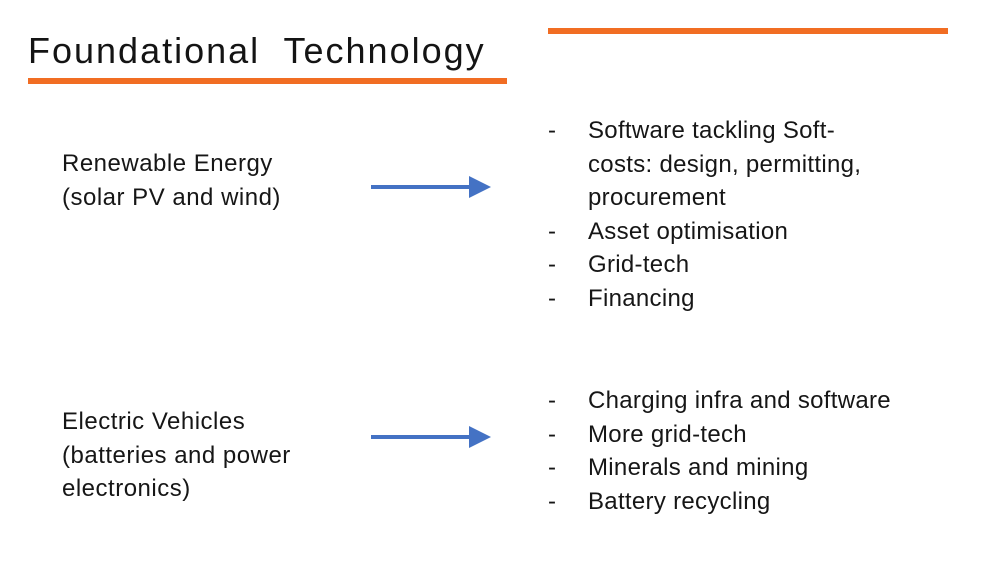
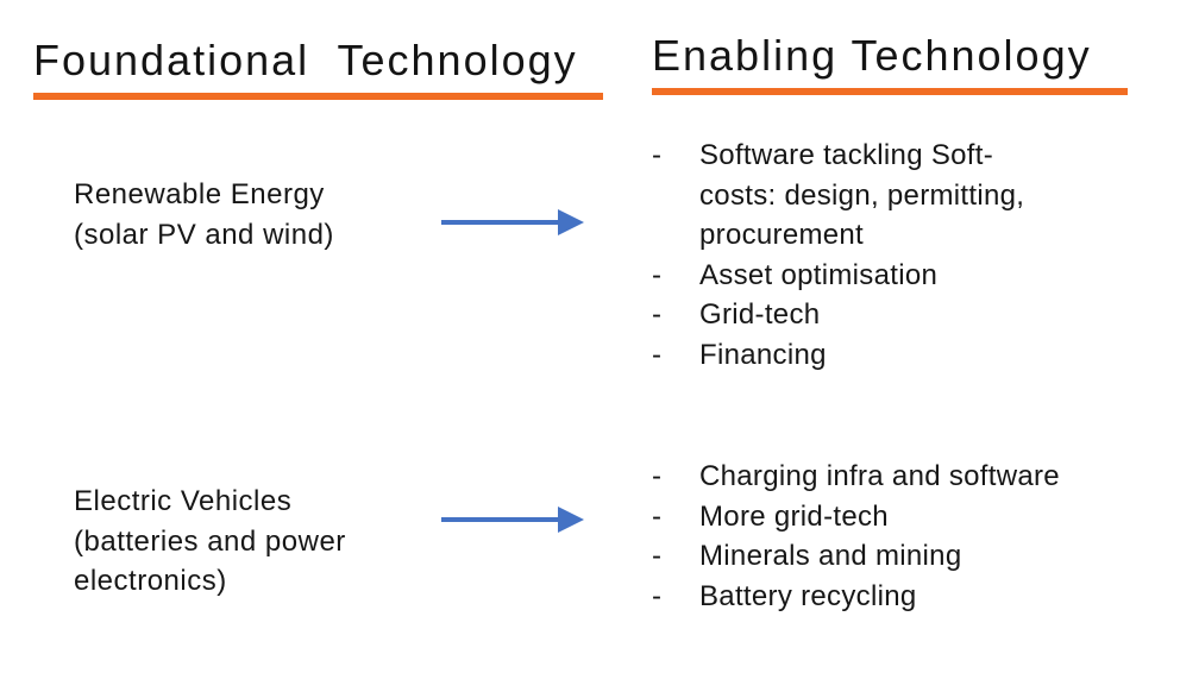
  Foundational Technology
+ Enabling Technology
  Renewable Energy
  (solar PV and wind)
  -
  Software tackling Soft-
  costs: design, permitting,
  procurement
  -
  Asset optimisation
  -
  Grid-tech
  -
  Financing
  Electric Vehicles
  (batteries and power
  electronics)
  -
  Charging infra and software
  -
  More grid-tech
  -
  Minerals and mining
  -
  Battery recycling
